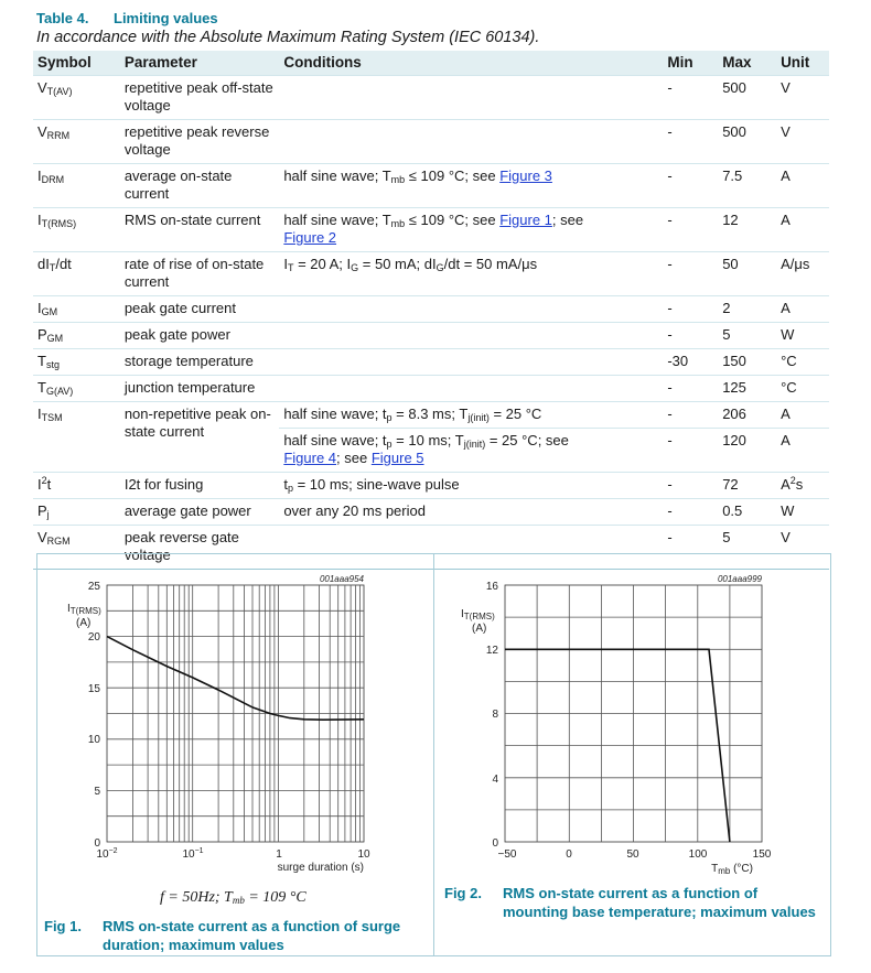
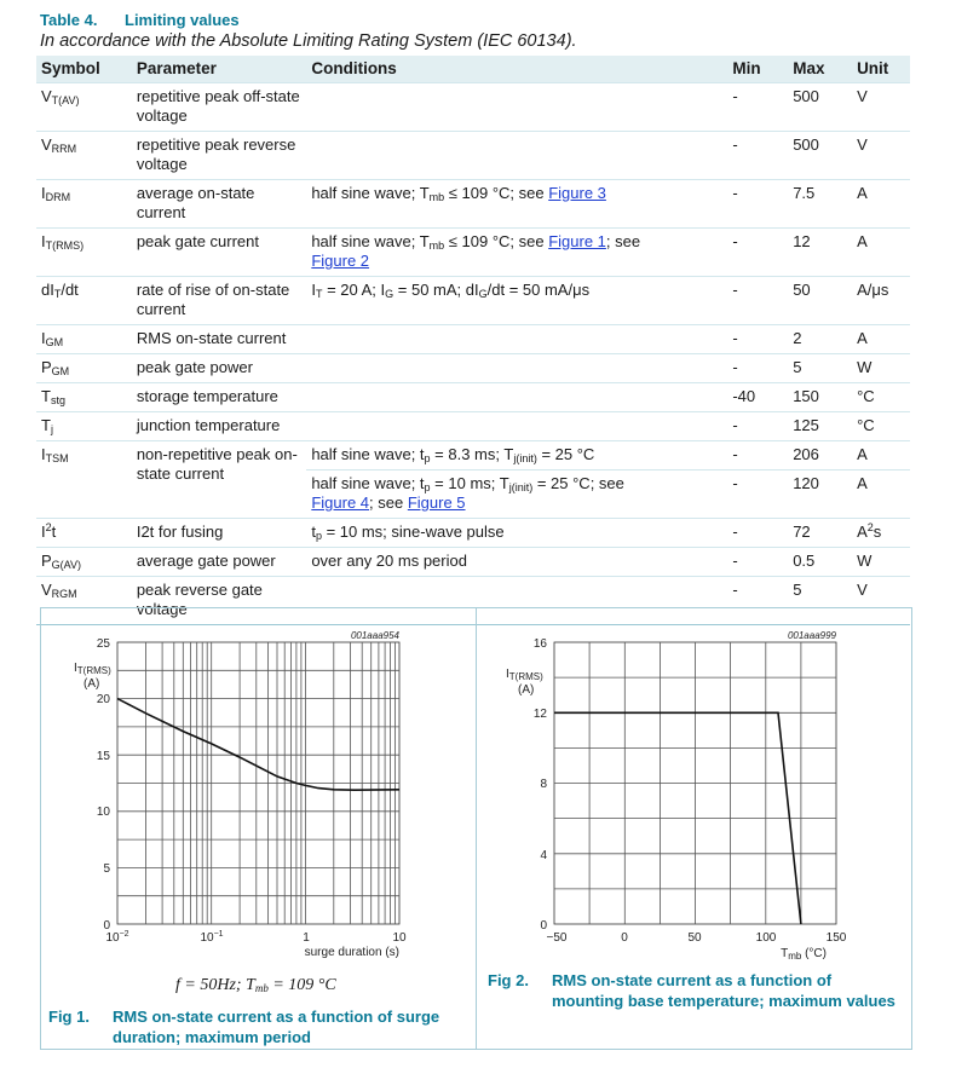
  Table 4. Limiting values
- In accordance with the Absolute Maximum Rating System (IEC 60134).
+ In accordance with the Absolute Limiting Rating System (IEC 60134).
  Symbol	Parameter	Conditions	Min	Max	Unit
  VT(AV)	repetitive peak off-state voltage		-	500	V
  VRRM	repetitive peak reverse voltage		-	500	V
  IDRM	average on-state current	half sine wave; Tmb ≤ 109 °C; see Figure 3	-	7.5	A
- IT(RMS)	RMS on-state current	half sine wave; Tmb ≤ 109 °C; see Figure 1; see Figure 2	-	12	A
+ IT(RMS)	peak gate current	half sine wave; Tmb ≤ 109 °C; see Figure 1; see Figure 2	-	12	A
  dIT/dt	rate of rise of on-state current	IT = 20 A; IG = 50 mA; dIG/dt = 50 mA/μs	-	50	A/μs
- IGM	peak gate current		-	2	A
+ IGM	RMS on-state current		-	2	A
  PGM	peak gate power		-	5	W
- Tstg	storage temperature		-30	150	°C
+ Tstg	storage temperature		-40	150	°C
- TG(AV)	junction temperature		-	125	°C
+ Tj	junction temperature		-	125	°C
  ITSM	non-repetitive peak on-state current	half sine wave; tp = 8.3 ms; Tj(init) = 25 °C	-	206	A
  half sine wave; tp = 10 ms; Tj(init) = 25 °C; see Figure 4; see Figure 5	-	120	A
  I2t	I2t for fusing	tp = 10 ms; sine-wave pulse	-	72	A2s
- Pj	average gate power	over any 20 ms period	-	0.5	W
+ PG(AV)	average gate power	over any 20 ms period	-	0.5	W
  VRGM	peak reverse gate voltage		-	5	V
  001aaa954
  25
  20
  15
  10
  5
  0
  IT(RMS)
  (A)
  1
  10
  surge duration (s)
  f = 50Hz; Tmb = 109 °C
  Fig 1.
- RMS on-state current as a function of surge duration; maximum values
+ RMS on-state current as a function of surge duration; maximum period
  001aaa999
  16
  12
  8
  4
  0
  IT(RMS)
  (A)
  −50
  0
  50
  100
  150
  Tmb (°C)
  Fig 2.
  RMS on-state current as a function of mounting base temperature; maximum values
